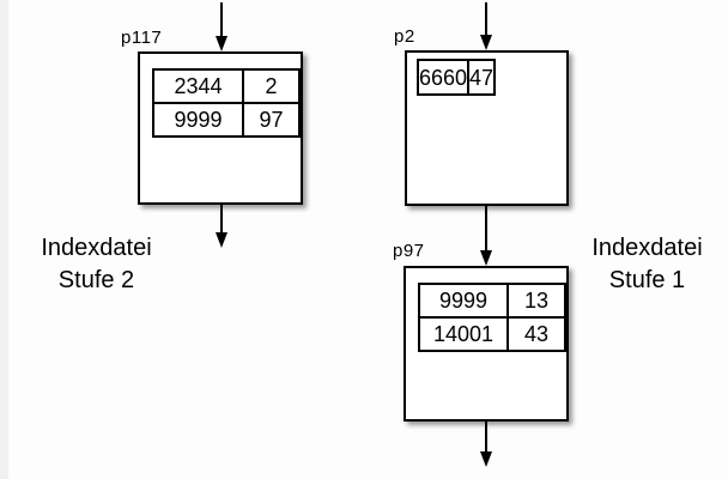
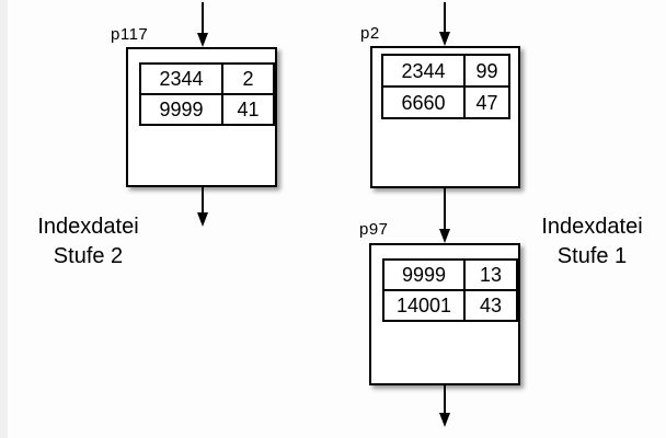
  p117
  2344	2
- 9999	97
+ 9999	41
  p2
+ 2344	99
  6660	47
  p97
  9999	13
  14001	43
  Indexdatei
  Stufe 2
  Indexdatei
  Stufe 1
